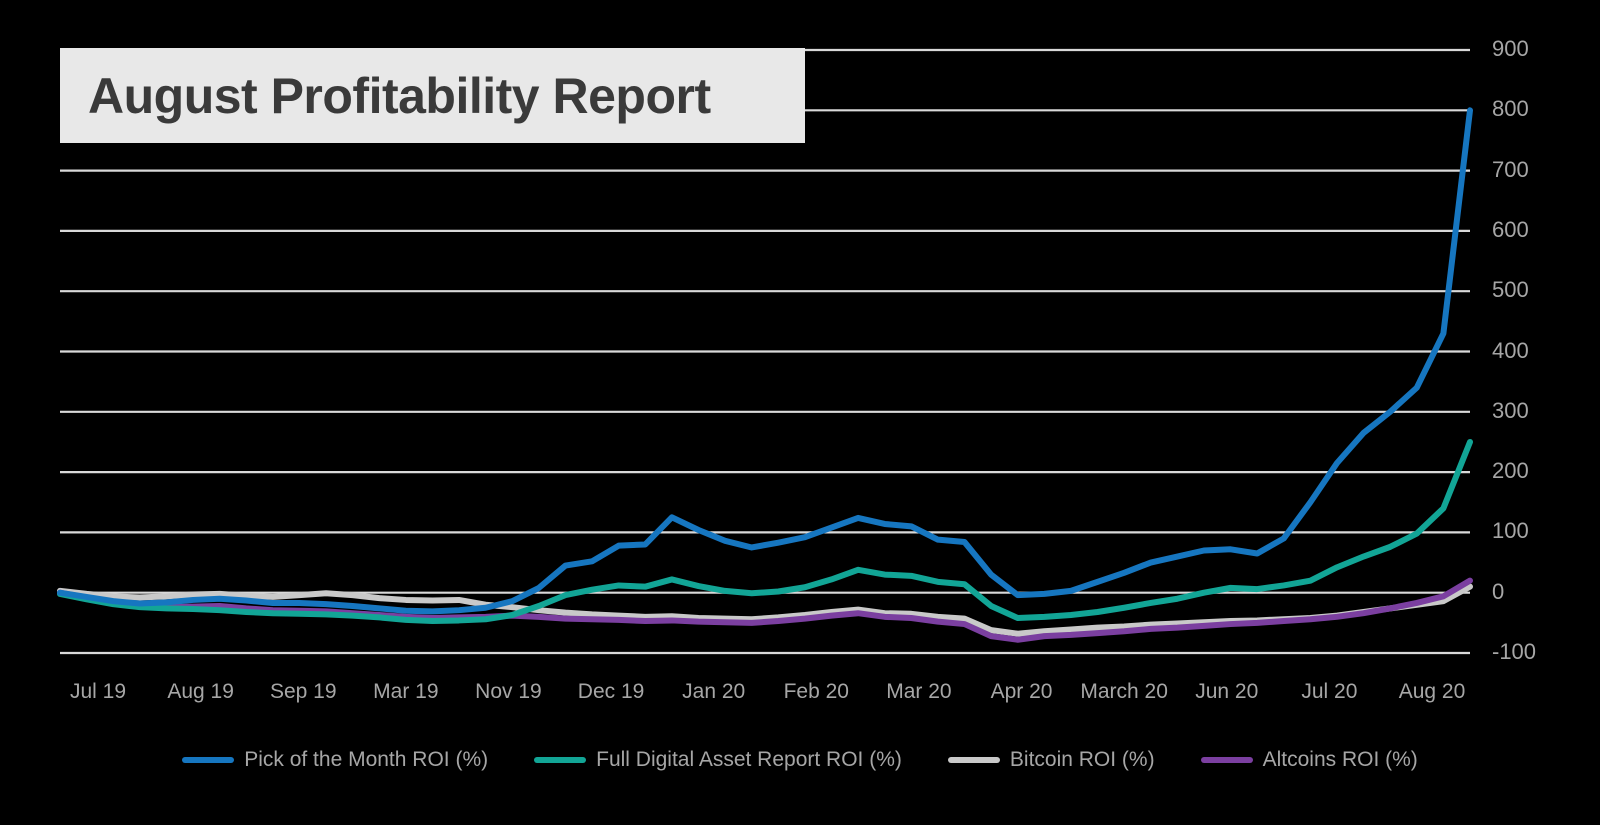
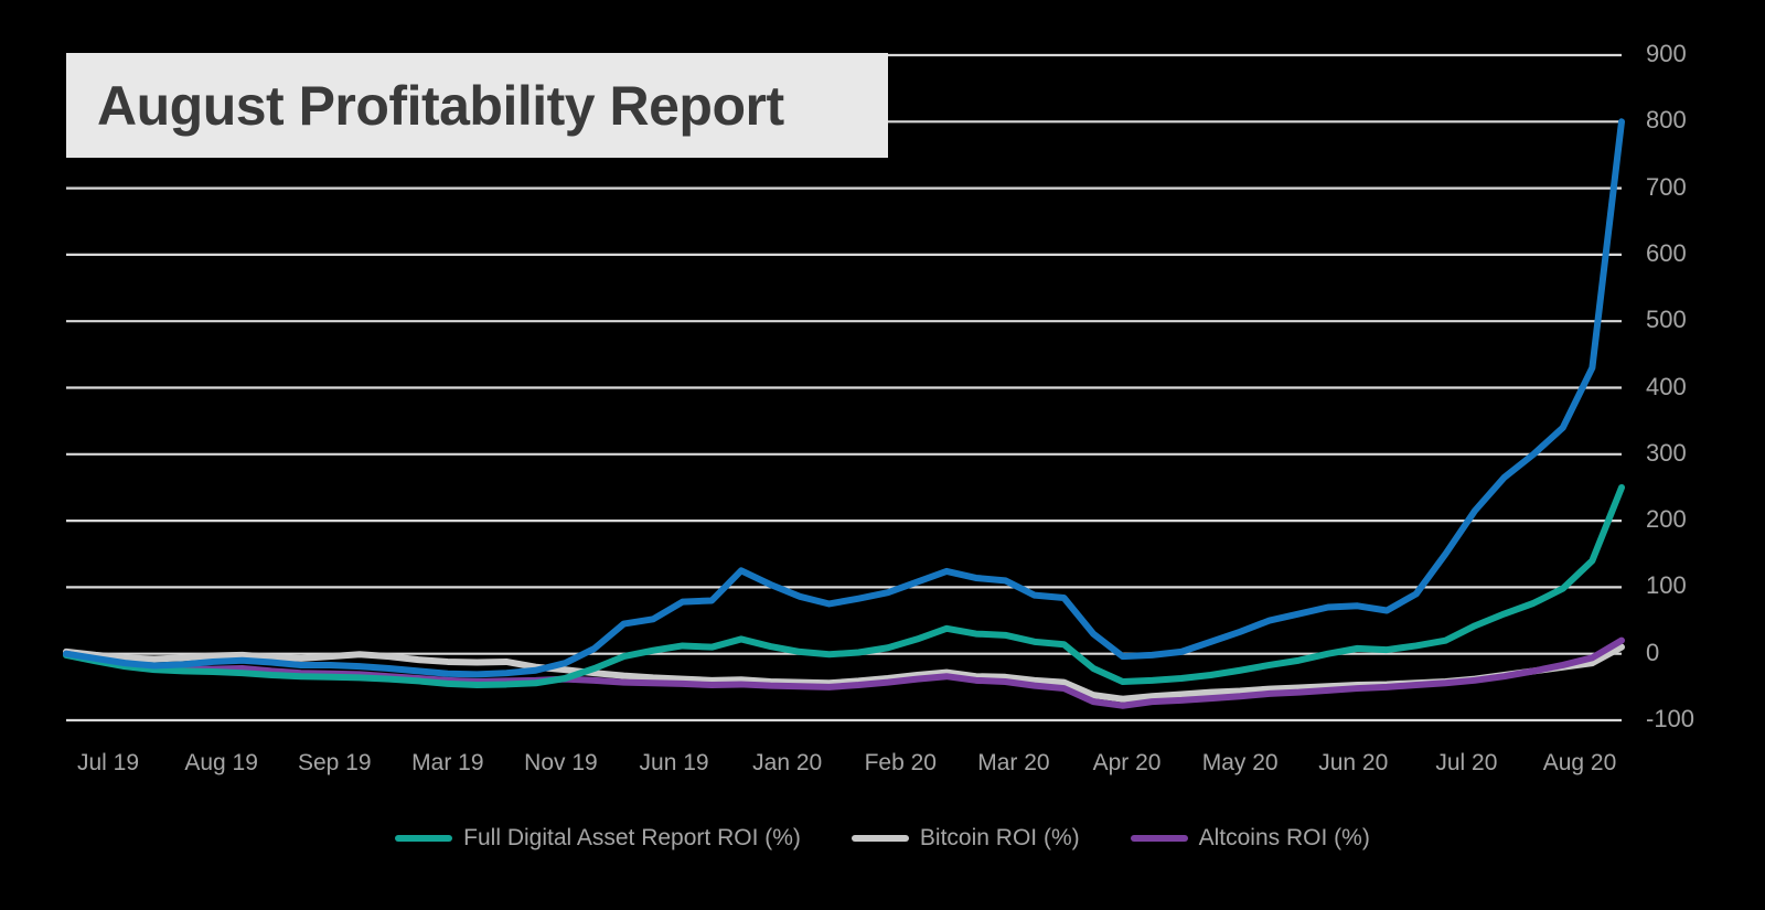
  August Profitability Report
  900
  800
  700
  600
  500
  400
  300
  200
  100
  0
  -100
  Jul 19
  Aug 19
  Sep 19
  Mar 19
  Nov 19
- Dec 19
+ Jun 19
  Jan 20
  Feb 20
  Mar 20
  Apr 20
- March 20
+ May 20
  Jun 20
  Jul 20
  Aug 20
- Pick of the Month ROI (%)
  Full Digital Asset Report ROI (%)
  Bitcoin ROI (%)
  Altcoins ROI (%)
